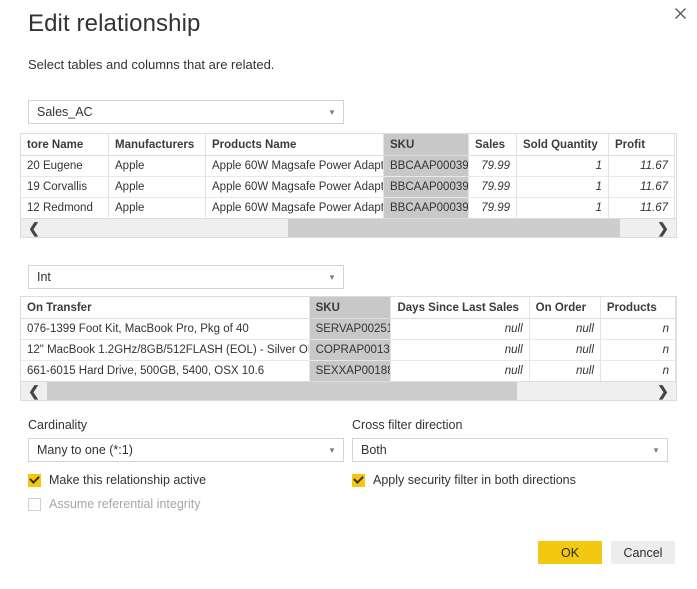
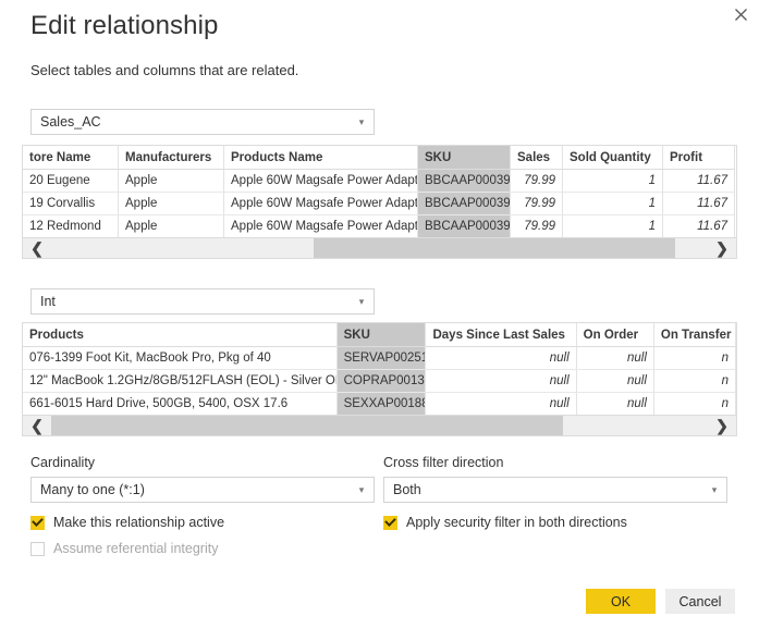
  Edit relationship
  Select tables and columns that are related.
  Sales_AC
  ▾
  tore Name
  Manufacturers
  Products Name
  SKU
  Sales
  Sold Quantity
  Profit
  20 Eugene
  Apple
  Apple 60W Magsafe Power Adapt
  BBCAAP00039
  79.99
  1
  11.67
  19 Corvallis
  Apple
  Apple 60W Magsafe Power Adapt
  BBCAAP00039
  79.99
  1
  11.67
  12 Redmond
  Apple
  Apple 60W Magsafe Power Adapt
  BBCAAP00039
  79.99
  1
  11.67
  ❮
  ❯
  Int
  ▾
- On Transfer
+ Products
  SKU
  Days Since Last Sales
  On Order
- Products
+ On Transfer
  076-1399 Foot Kit, MacBook Pro, Pkg of 40
  SERVAP00251
  null
  null
  n
  12" MacBook 1.2GHz/8GB/512FLASH (EOL) - Silver O
  COPRAP0013
  null
  null
  n
- 661-6015 Hard Drive, 500GB, 5400, OSX 10.6
+ 661-6015 Hard Drive, 500GB, 5400, OSX 17.6
  SEXXAP00188
  null
  null
  n
  ❮
  ❯
  Cardinality
  Many to one (*:1)
  ▾
  Cross filter direction
  Both
  ▾
  Make this relationship active
  Apply security filter in both directions
  Assume referential integrity
  OK
  Cancel
